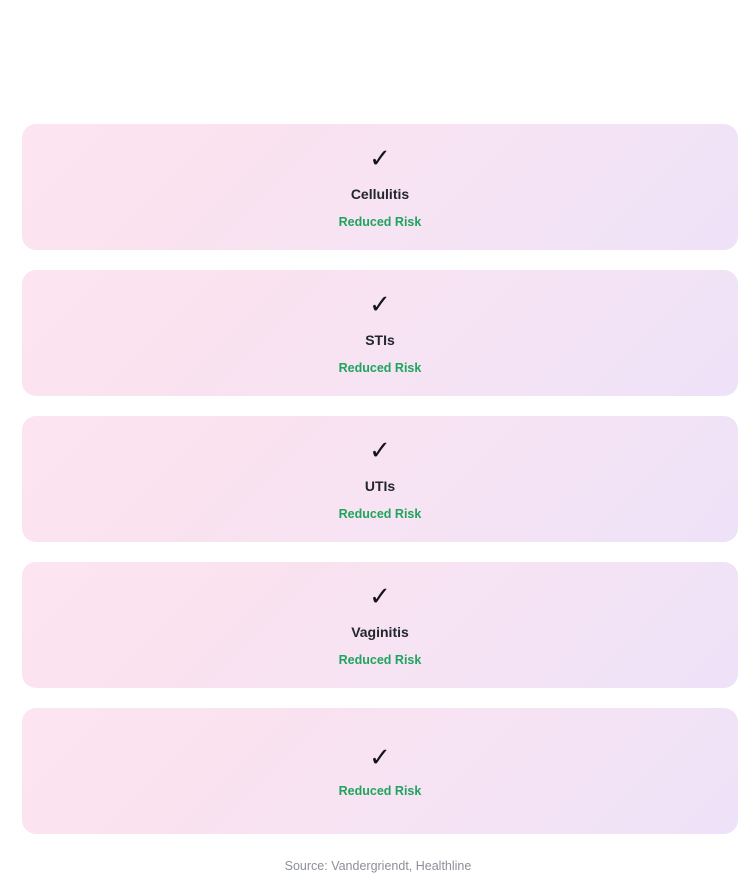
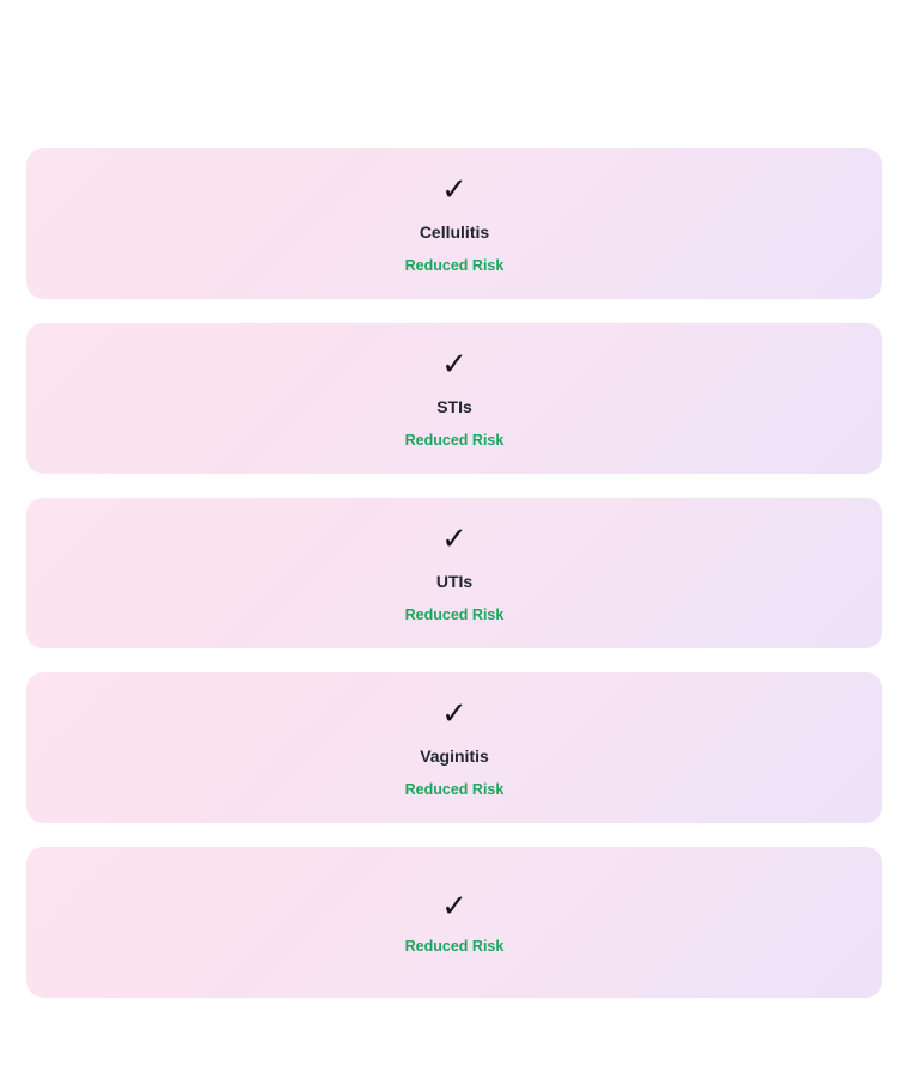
  ✓
  Cellulitis
  Reduced Risk
  ✓
  STIs
  Reduced Risk
  ✓
  UTIs
  Reduced Risk
  ✓
  Vaginitis
  Reduced Risk
  ✓
  Reduced Risk
- Source: Vandergriendt, Healthline
